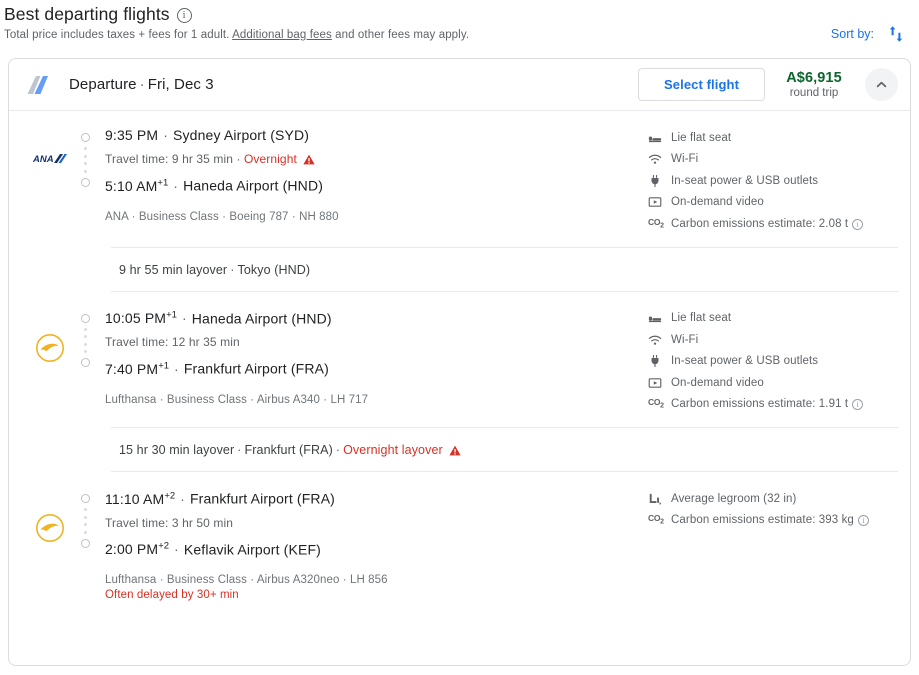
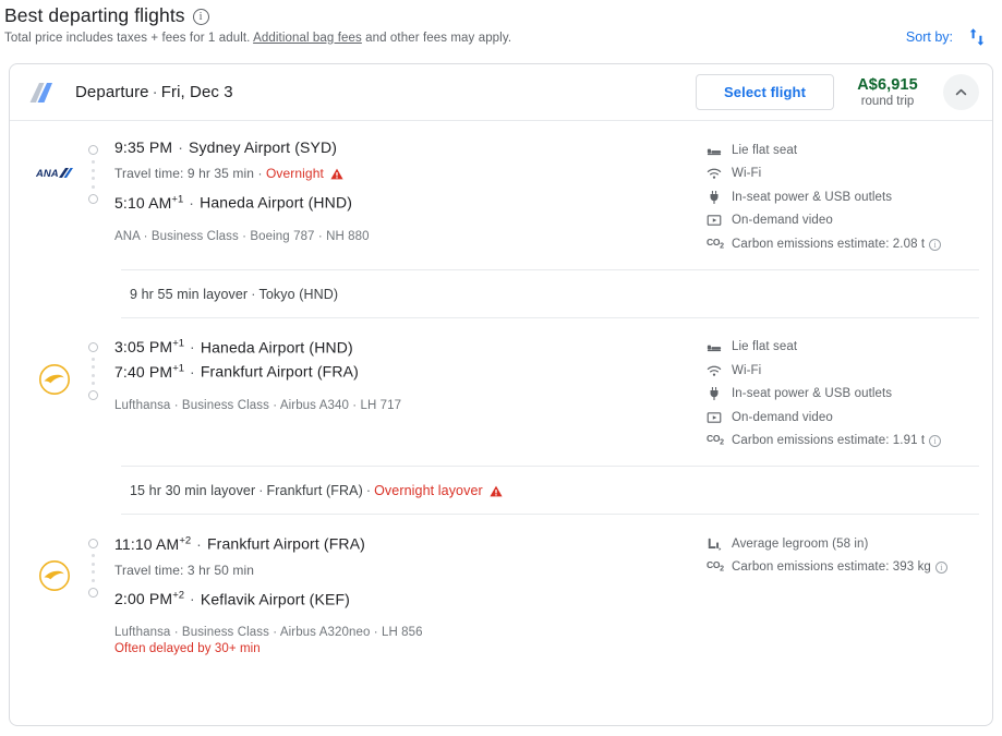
  Best departing flights
  i
  Total price includes taxes + fees for 1 adult. Additional bag fees and other fees may apply.
  Sort by:
  Departure · Fri, Dec 3
  Select flight
  A$6,915
  round trip
  ANA
  9:35 PM · Sydney Airport (SYD)
  Travel time: 9 hr 35 min · Overnight
  5:10 AM+1 · Haneda Airport (HND)
  ANA · Business Class · Boeing 787 · NH 880
  Lie flat seat
  Wi-Fi
  In-seat power & USB outlets
  On-demand video
  Carbon emissions estimate: 2.08 t i
  9 hr 55 min layover · Tokyo (HND)
- 10:05 PM+1 · Haneda Airport (HND)
+ 3:05 PM+1 · Haneda Airport (HND)
- Travel time: 12 hr 35 min
  7:40 PM+1 · Frankfurt Airport (FRA)
  Lufthansa · Business Class · Airbus A340 · LH 717
  Lie flat seat
  Wi-Fi
  In-seat power & USB outlets
  On-demand video
  Carbon emissions estimate: 1.91 t i
  15 hr 30 min layover · Frankfurt (FRA) · Overnight layover
  11:10 AM+2 · Frankfurt Airport (FRA)
  Travel time: 3 hr 50 min
  2:00 PM+2 · Keflavik Airport (KEF)
  Lufthansa · Business Class · Airbus A320neo · LH 856
  Often delayed by 30+ min
- Average legroom (32 in)
+ Average legroom (58 in)
  Carbon emissions estimate: 393 kg i
